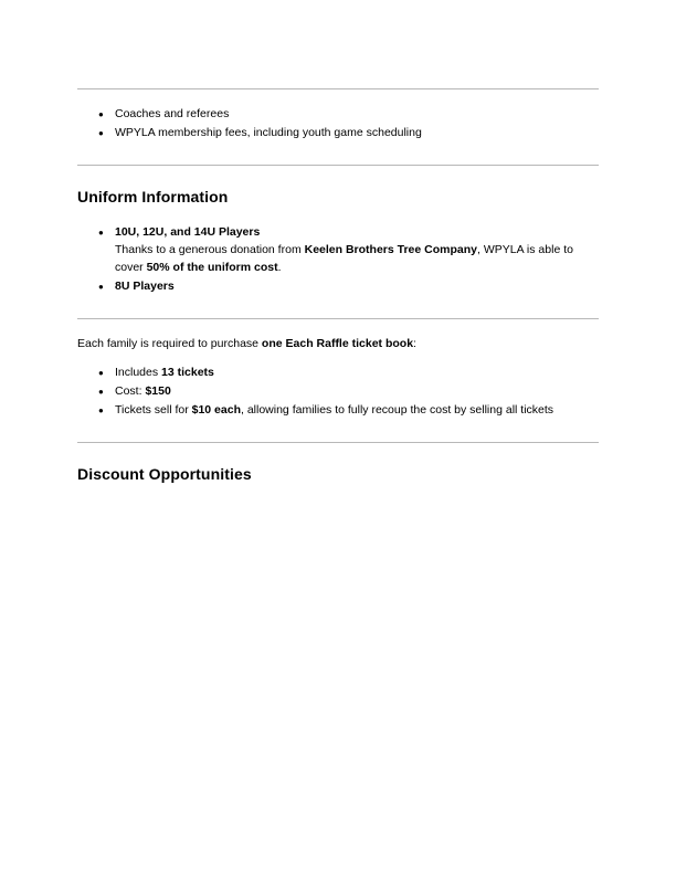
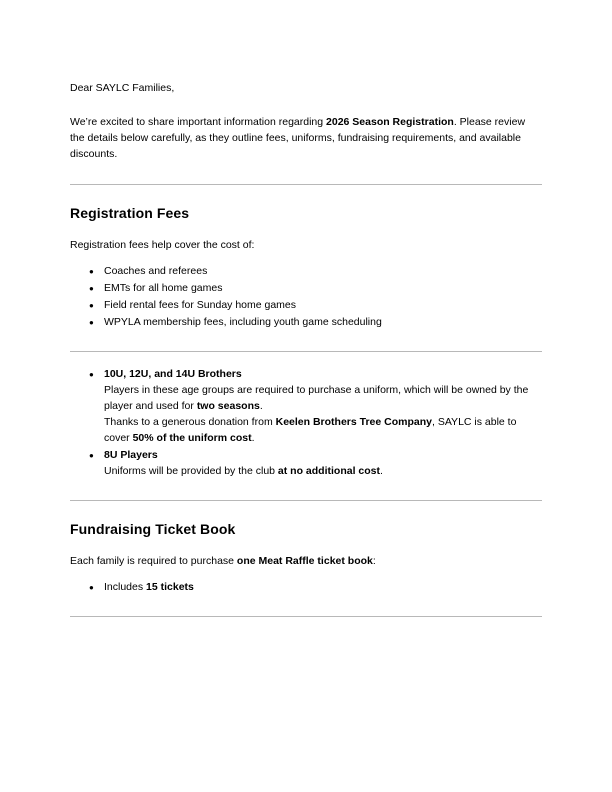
+ Dear SAYLC Families,
+ We’re excited to share important information regarding 2026 Season Registration. Please review the details below carefully, as they outline fees, uniforms, fundraising requirements, and available discounts.
+ Registration Fees
+ Registration fees help cover the cost of:
  Coaches and referees
+ EMTs for all home games
+ Field rental fees for Sunday home games
  WPYLA membership fees, including youth game scheduling
- Uniform Information
- 10U, 12U, and 14U Players
+ 10U, 12U, and 14U Brothers
+ Players in these age groups are required to purchase a uniform, which will be owned by the player and used for two seasons.
- Thanks to a generous donation from Keelen Brothers Tree Company, WPYLA is able to cover 50% of the uniform cost.
+ Thanks to a generous donation from Keelen Brothers Tree Company, SAYLC is able to cover 50% of the uniform cost.
  8U Players
+ Uniforms will be provided by the club at no additional cost.
+ Fundraising Ticket Book
- Each family is required to purchase one Each Raffle ticket book:
+ Each family is required to purchase one Meat Raffle ticket book:
- Includes 13 tickets
+ Includes 15 tickets
- Cost: $150
- Tickets sell for $10 each, allowing families to fully recoup the cost by selling all tickets
- Discount Opportunities
